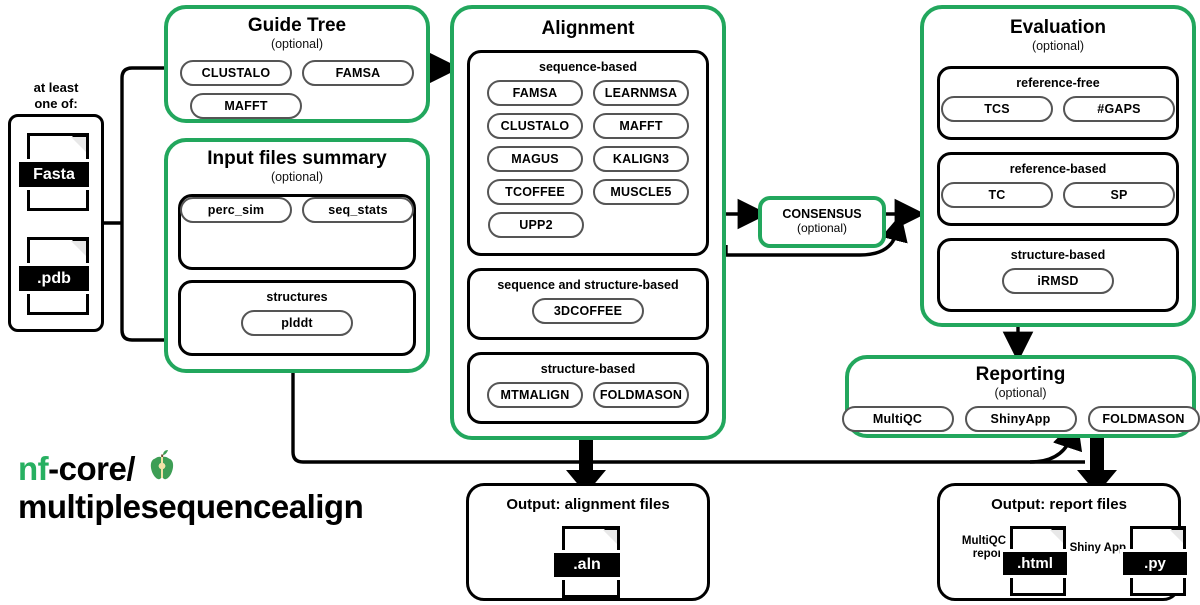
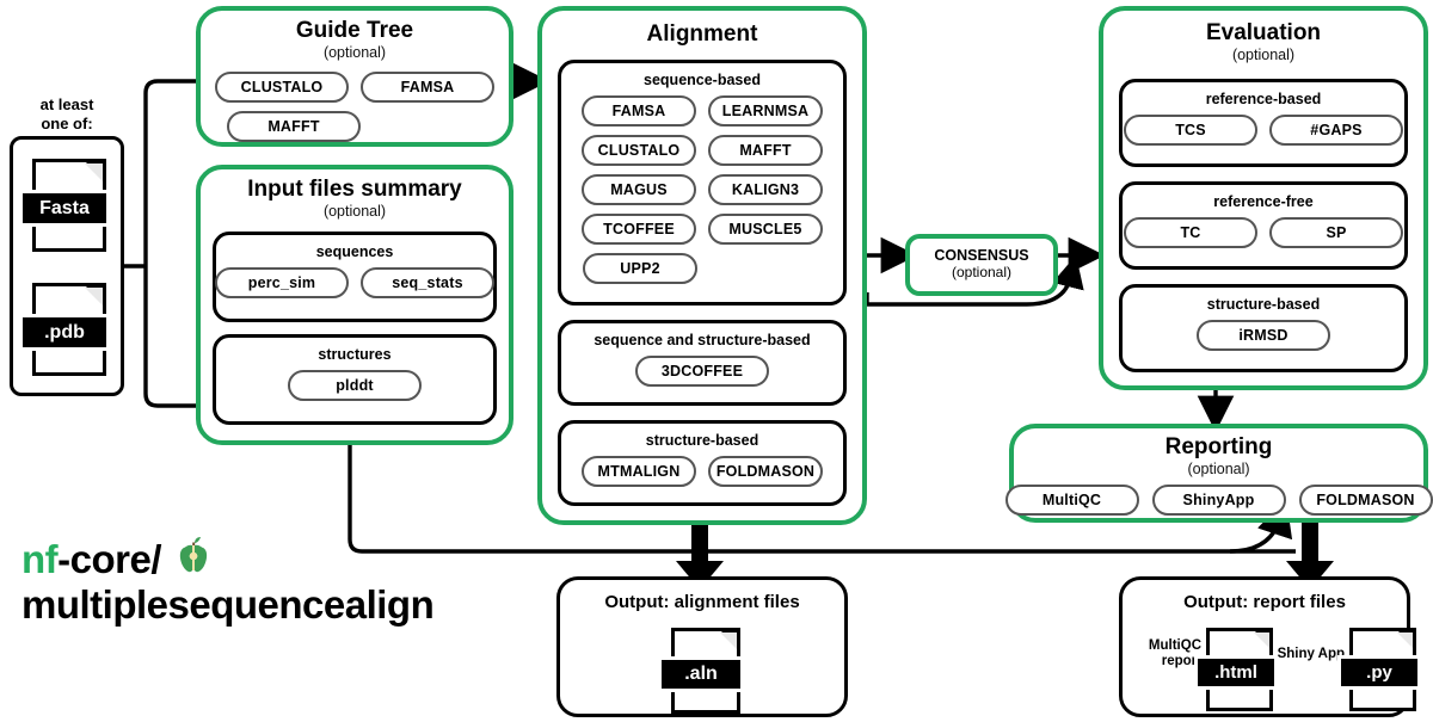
  at least
  one of:
  Fasta
  .pdb
  Guide Tree
  (optional)
  CLUSTALO
  FAMSA
  MAFFT
  Input files summary
  (optional)
+ sequences
  perc_sim
  seq_stats
  structures
  plddt
  Alignment
  sequence-based
  FAMSA
  LEARNMSA
  CLUSTALO
  MAFFT
  MAGUS
  KALIGN3
  TCOFFEE
  MUSCLE5
  UPP2
  sequence and structure-based
  3DCOFFEE
  structure-based
  MTMALIGN
  FOLDMASON
  CONSENSUS
  (optional)
  Evaluation
  (optional)
- reference-free
+ reference-based
  TCS
  #GAPS
- reference-based
+ reference-free
  TC
  SP
  structure-based
  iRMSD
  Reporting
  (optional)
  MultiQC
  ShinyApp
  FOLDMASON
  Output: alignment files
  .aln
  Output: report files
  MultiQC
  repor
  .html
  Shiny App
  .py
  nf-core/
  multiplesequencealign
